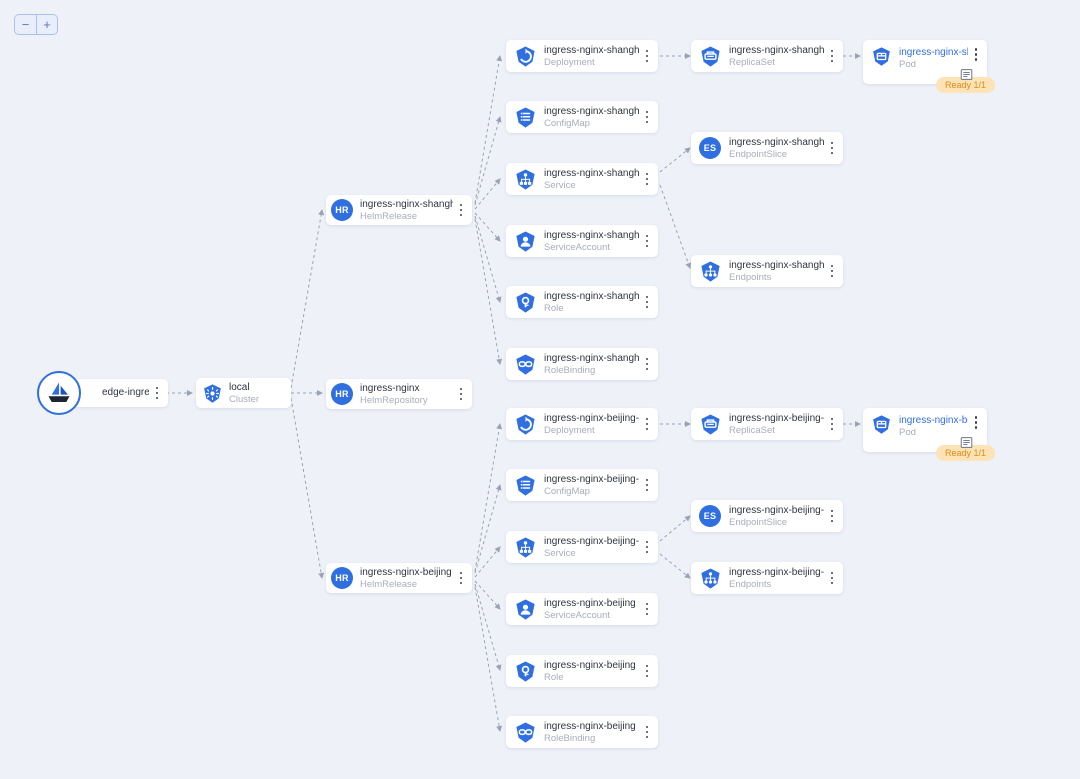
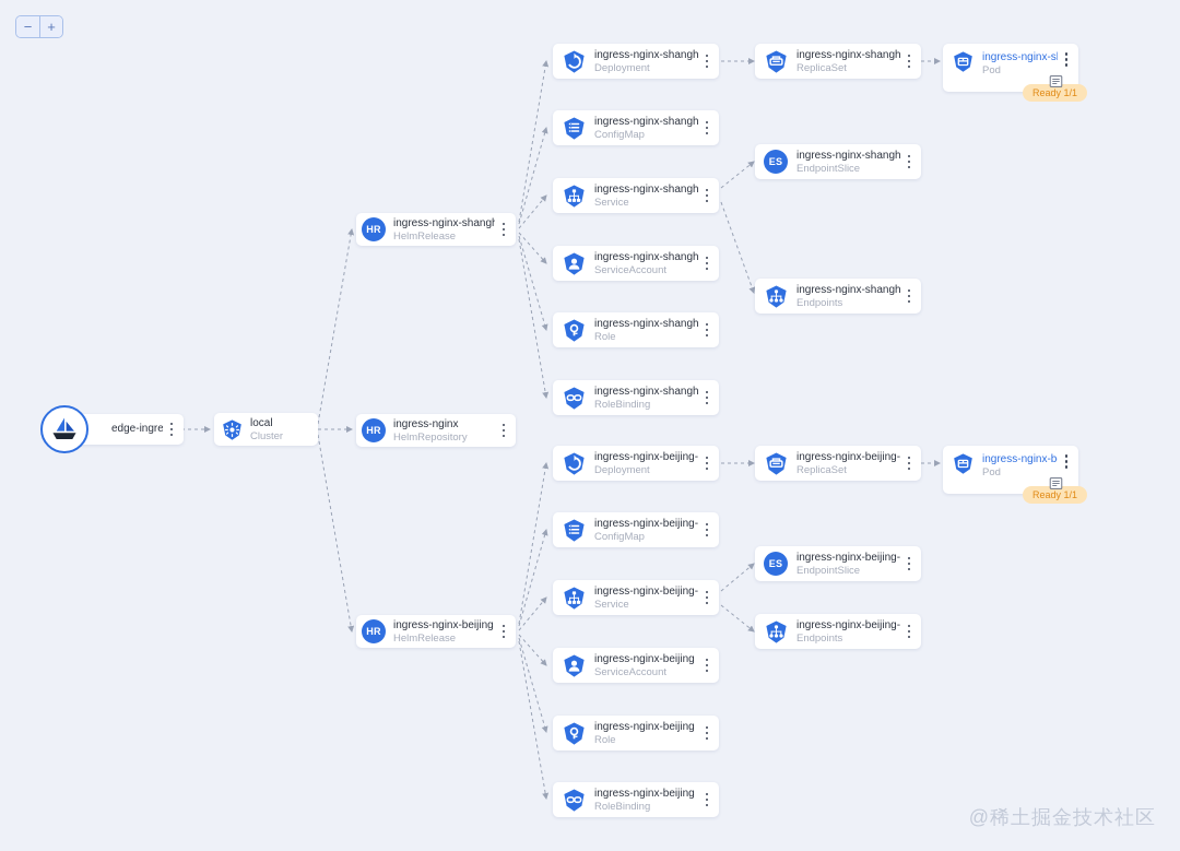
  −
  +
  edge-ingre
  local
  Cluster
  HR
  ingress-nginx
  HelmRepository
  HR
  ingress-nginx-shangh
  HelmRelease
  HR
  ingress-nginx-beijing
  HelmRelease
  ingress-nginx-shangh
  Deployment
  ingress-nginx-shangh
  ConfigMap
  ingress-nginx-shangh
  Service
  ingress-nginx-shangh
  ServiceAccount
  ingress-nginx-shangh
  Role
  ingress-nginx-shangh
  RoleBinding
  ingress-nginx-shangh
  ReplicaSet
  ES
  ingress-nginx-shangh
  EndpointSlice
  ingress-nginx-shangh
  Endpoints
  ingress-nginx-s
  Pod
  Ready 1/1
  ingress-nginx-beijing-
  Deployment
  ingress-nginx-beijing-
  ConfigMap
  ingress-nginx-beijing-
  Service
  ingress-nginx-beijing
  ServiceAccount
  ingress-nginx-beijing
  Role
  ingress-nginx-beijing
  RoleBinding
  ingress-nginx-beijing-
  ReplicaSet
  ES
  ingress-nginx-beijing-
  EndpointSlice
  ingress-nginx-beijing-
  Endpoints
  ingress-nginx-b
  Pod
  Ready 1/1
+ @稀土掘金技术社区
